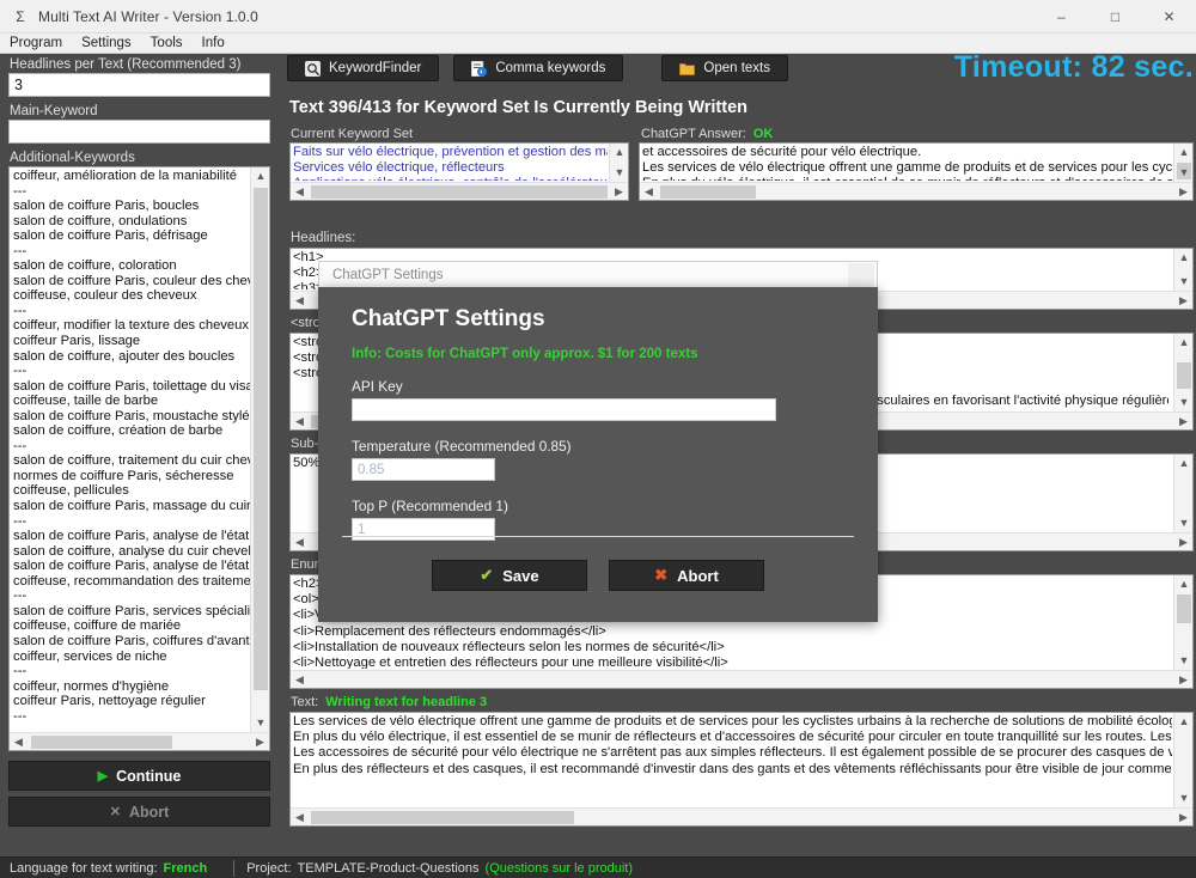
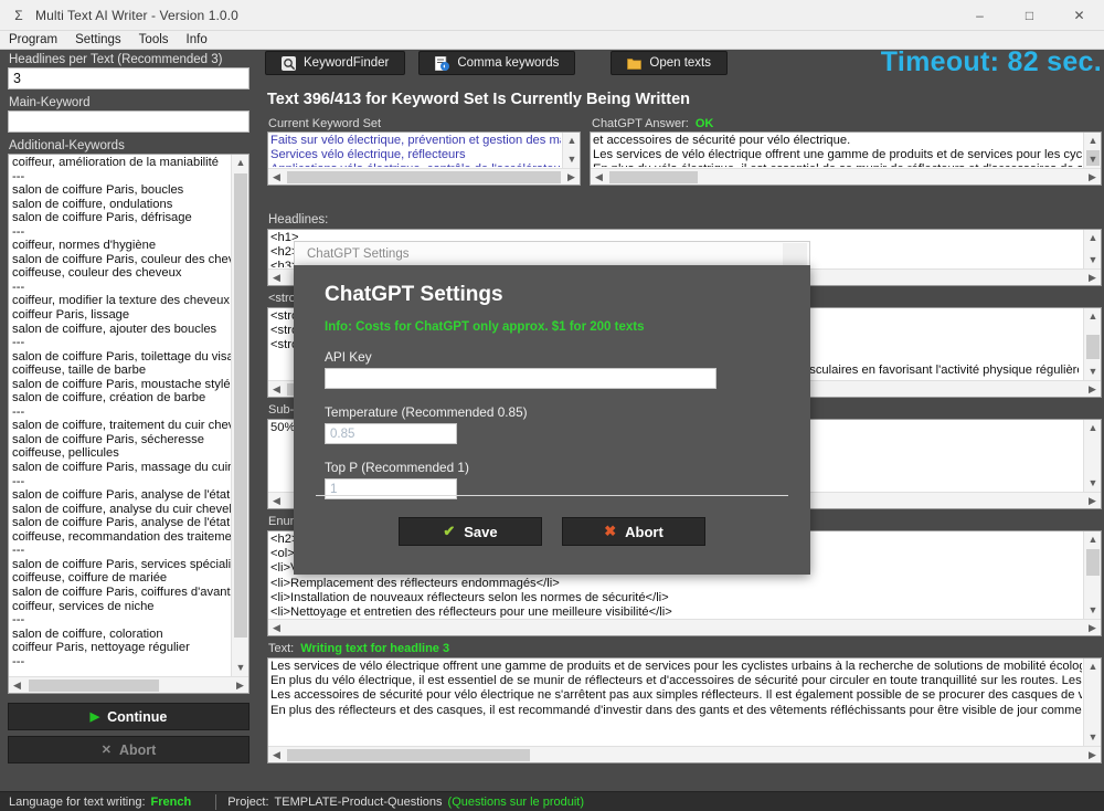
  Σ
  Multi Text AI Writer - Version 1.0.0
  –
  □
  ✕
  Program
  Settings
  Tools
  Info
  Headlines per Text (Recommended 3)
  3
  Main-Keyword
  Additional-Keywords
  coiffeur, amélioration de la maniabilité
  ---
  salon de coiffure Paris, boucles
  salon de coiffure, ondulations
  salon de coiffure Paris, défrisage
  ---
- salon de coiffure, coloration
+ coiffeur, normes d'hygiène
  salon de coiffure Paris, couleur des che
  coiffeuse, couleur des cheveux
  ---
  coiffeur, modifier la texture des cheveux
  coiffeur Paris, lissage
  salon de coiffure, ajouter des boucles
  ---
  salon de coiffure Paris, toilettage du vis
  coiffeuse, taille de barbe
  salon de coiffure Paris, moustache stylé
  salon de coiffure, création de barbe
  ---
  salon de coiffure, traitement du cuir che
- normes de coiffure Paris, sécheresse
+ salon de coiffure Paris, sécheresse
  coiffeuse, pellicules
  salon de coiffure Paris, massage du cuir
  ---
  salon de coiffure Paris, analyse de l'état
  salon de coiffure, analyse du cuir cheve
  salon de coiffure Paris, analyse de l'état
  coiffeuse, recommandation des traiteme
  ---
  salon de coiffure Paris, services spéciali
  coiffeuse, coiffure de mariée
  salon de coiffure Paris, coiffures d'avant
  coiffeur, services de niche
  ---
- coiffeur, normes d'hygiène
+ salon de coiffure, coloration
  coiffeur Paris, nettoyage régulier
  ---
  ▲
  ▼
  ◀
  ▶
  ▶
  Continue
  ✕
  Abort
  KeywordFinder
  Comma keywords
  Open texts
  Timeout: 82 sec.
  Text 396/413 for Keyword Set Is Currently Being Written
  Current Keyword Set
  Faits sur vélo électrique, prévention et gestion des m
  Services vélo électrique, réflecteurs
  ▲
  ▼
  ◀
  ▶
  ChatGPT Answer:
  OK
  et accessoires de sécurité pour vélo électrique.
  Les services de vélo électrique offrent une gamme de produits et de services pour les cyc
  ▲
  ▼
  ◀
  ▶
  Headlines:
  <h1>
  <h2
  <h3
  ▲
  ▼
  ◀
  ▶
  <stro
  <str
  <str
  <str
  sculaires en favorisant l'activité physique régulièr
  ▲
  ▼
  ◀
  ▶
  Sub-
  50%
  ▲
  ▼
  ◀
  ▶
  Enu
  <h2
  <ol>
  <li>
  <li>Remplacement des réflecteurs endommagés</li>
  <li>Installation de nouveaux réflecteurs selon les normes de sécurité</li>
  <li>Nettoyage et entretien des réflecteurs pour une meilleure visibilité</li>
  ▲
  ▼
  ◀
  ▶
  Text:
  Writing text for headline 3
  Les services de vélo électrique offrent une gamme de produits et de services pour les cyclistes urbains à la recherche de solutions de mobilité écolo
  En plus du vélo électrique, il est essentiel de se munir de réflecteurs et d'accessoires de sécurité pour circuler en toute tranquillité sur les routes. Les
  Les accessoires de sécurité pour vélo électrique ne s'arrêtent pas aux simples réflecteurs. Il est également possible de se procurer des casques de v
  En plus des réflecteurs et des casques, il est recommandé d'investir dans des gants et des vêtements réfléchissants pour être visible de jour comme
  ▲
  ▼
  ◀
  ▶
  ChatGPT Settings
  ChatGPT Settings
  Info: Costs for ChatGPT only approx. $1 for 200 texts
  API Key
  Temperature (Recommended 0.85)
  0.85
  Top P (Recommended 1)
  1
  ✔
  Save
  ✖
  Abort
  Language for text writing:
  French
  Project:
  TEMPLATE-Product-Questions
  (Questions sur le produit)
